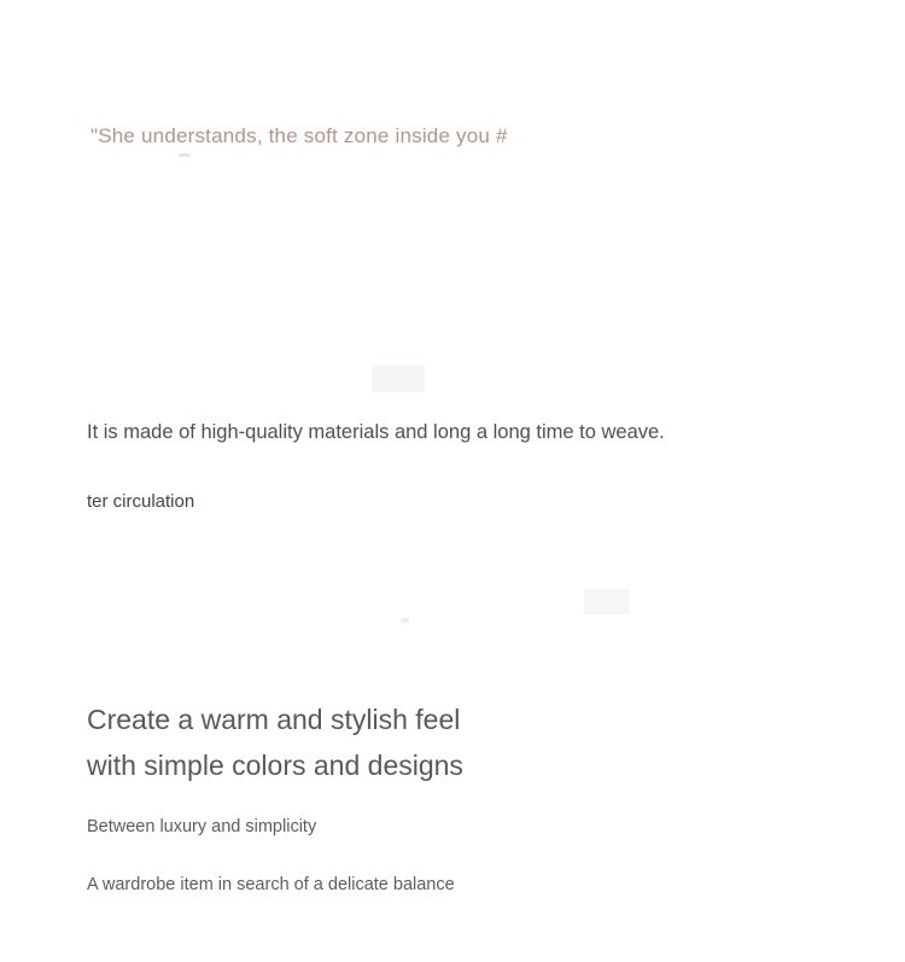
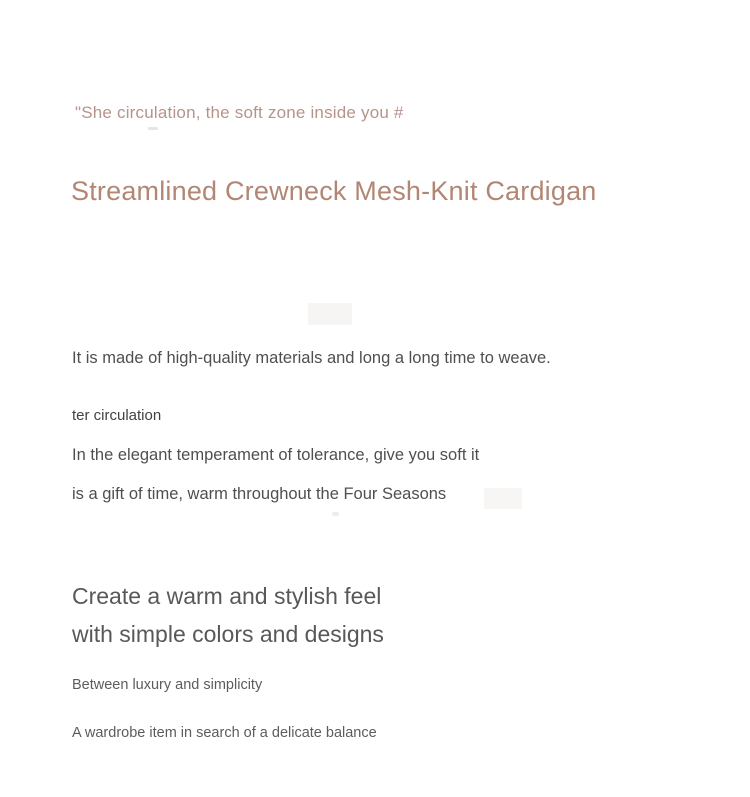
- "She understands, the soft zone inside you #
+ "She circulation, the soft zone inside you #
+ Streamlined Crewneck Mesh-Knit Cardigan
  It is made of high-quality materials and long a long time to weave.
  ter circulation
+ In the elegant temperament of tolerance, give you soft it
+ is a gift of time, warm throughout the Four Seasons
  Create a warm and stylish feel
  with simple colors and designs
  Between luxury and simplicity
  A wardrobe item in search of a delicate balance
